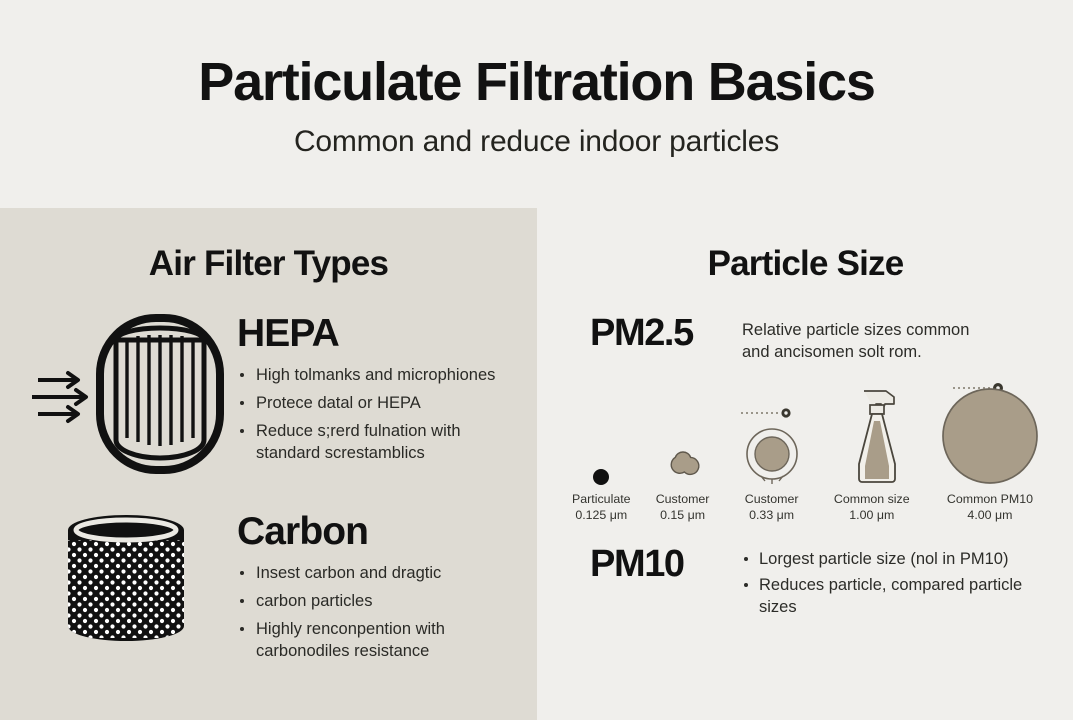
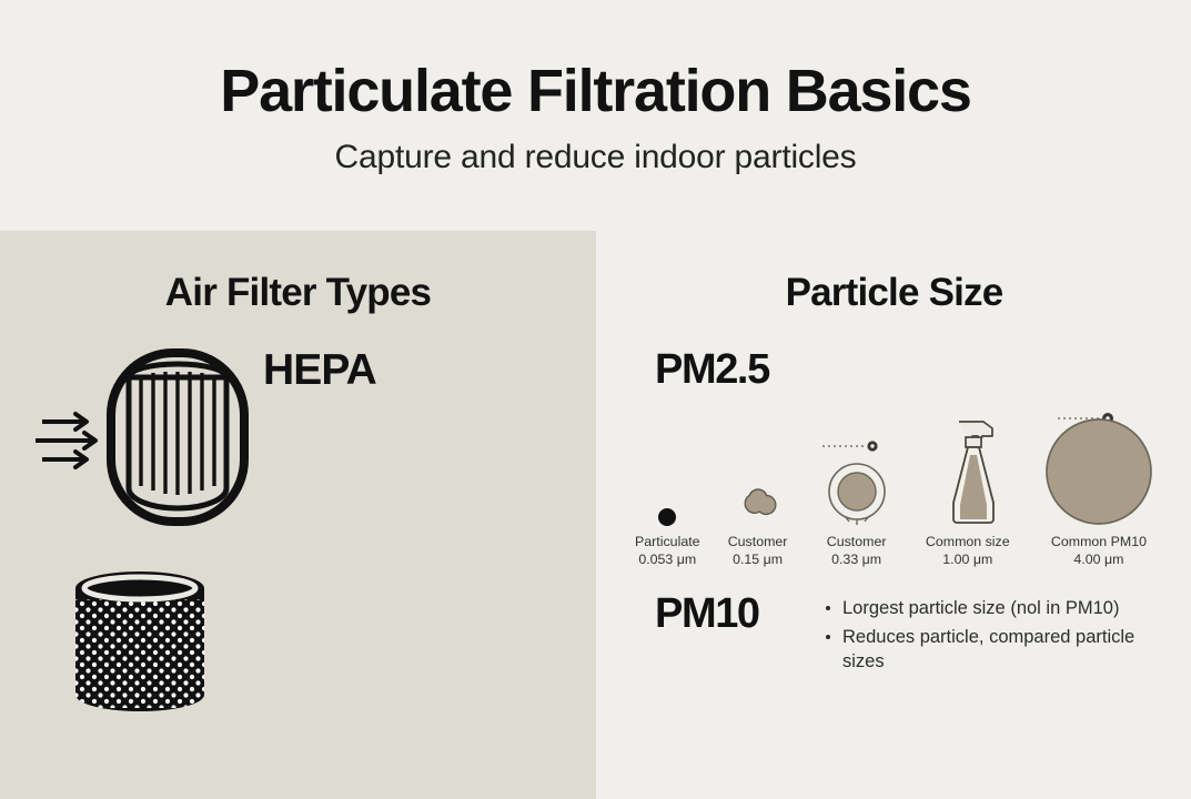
  Particulate Filtration Basics
- Common and reduce indoor particles
+ Capture and reduce indoor particles
  Air Filter Types
  HEPA
- High tolmanks and microphiones
- Protece datal or HEPA
- Reduce s;rerd fulnation with standard screstamblics
- Carbon
- Insest carbon and dragtic
- carbon particles
- Highly renconpention with carbonodiles resistance
  Particle Size
  PM2.5
- Relative particle sizes common and ancisomen solt rom.
  Particulate
- 0.125 μm
+ 0.053 μm
  Customer
  0.15 μm
  Customer
  0.33 μm
  Common size
  1.00 μm
  Common PM10
  4.00 μm
  PM10
  Lorgest particle size (nol in PM10)
  Reduces particle, compared particle sizes
